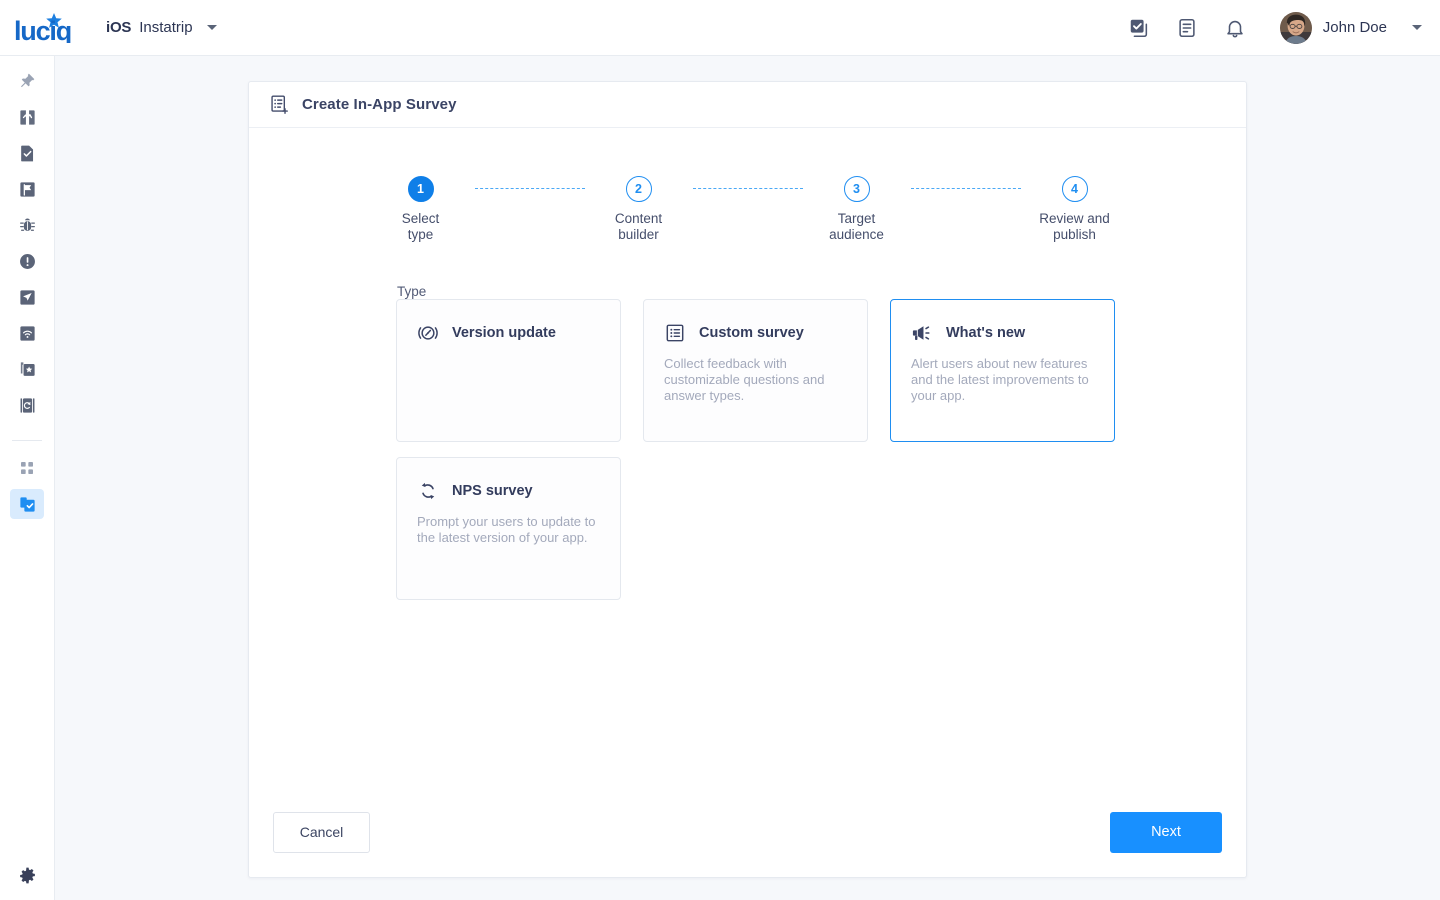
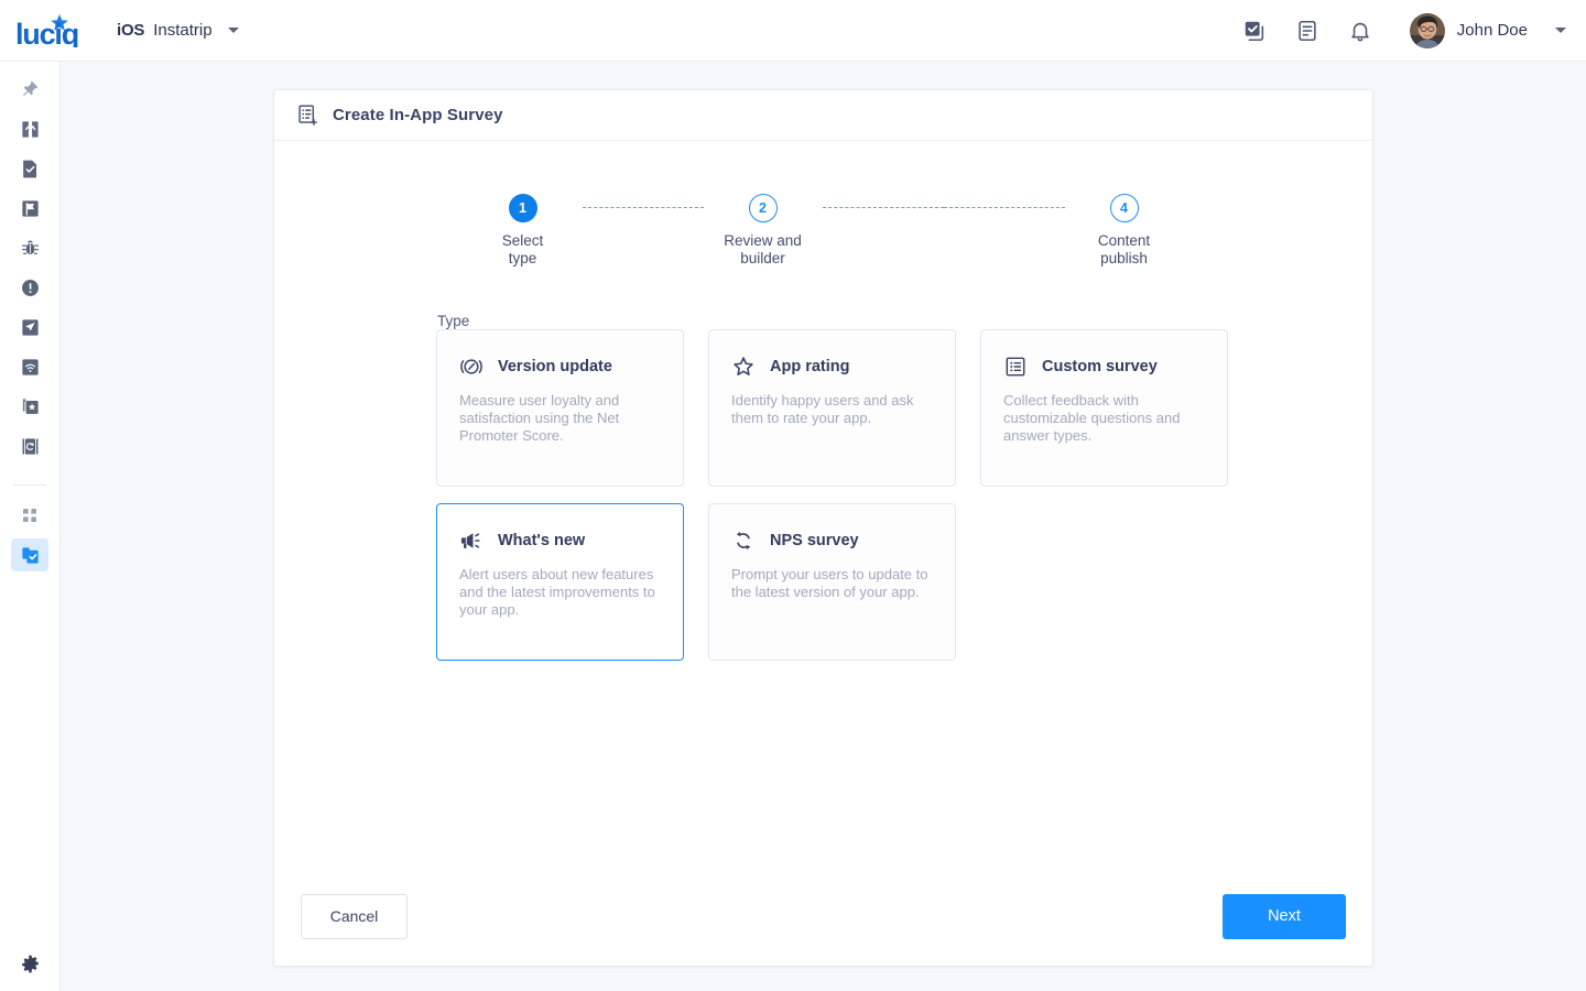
  luciq
  iOS
  Instatrip
  John Doe
  Create In-App Survey
  1
  Select
  type
  2
- Content
+ Review and
  builder
- 3
- Target
- audience
  4
- Review and
+ Content
  publish
  Type
  Version update
+ Measure user loyalty and satisfaction using the Net Promoter Score.
+ App rating
+ Identify happy users and ask them to rate your app.
  Custom survey
  Collect feedback with customizable questions and answer types.
  What's new
  Alert users about new features and the latest improvements to your app.
  NPS survey
  Prompt your users to update to the latest version of your app.
  Cancel
  Next
